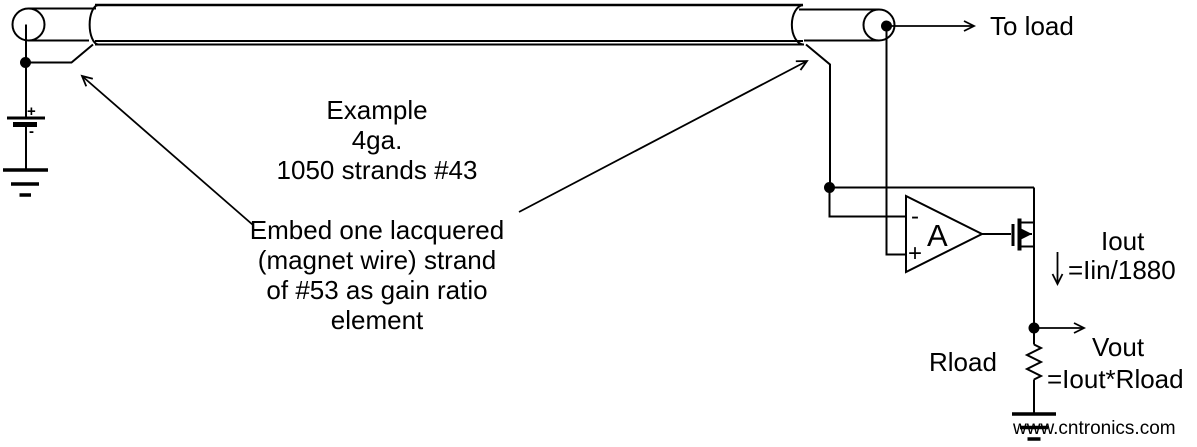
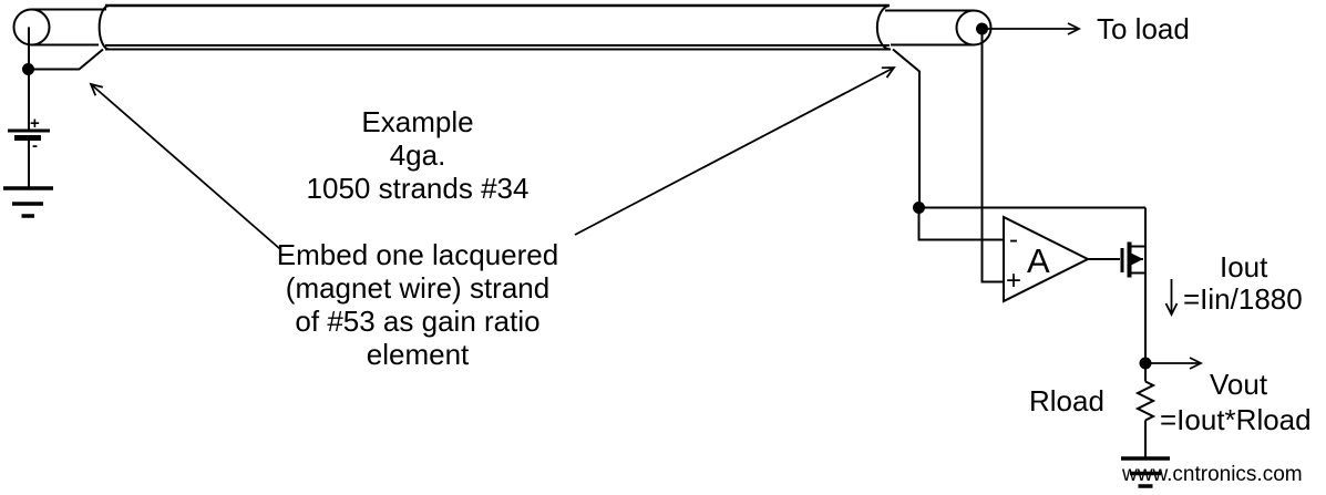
  +
  -
  To load
  -
  +
  A
  Iout
  =Iin/1880
  Vout
  =Iout*Rload
  Rload
  w.cntronics.com
  Example
  4ga.
- 1050 strands #43
+ 1050 strands #34
  Embed one lacquered
  (magnet wire) strand
  of #53 as gain ratio
  element
